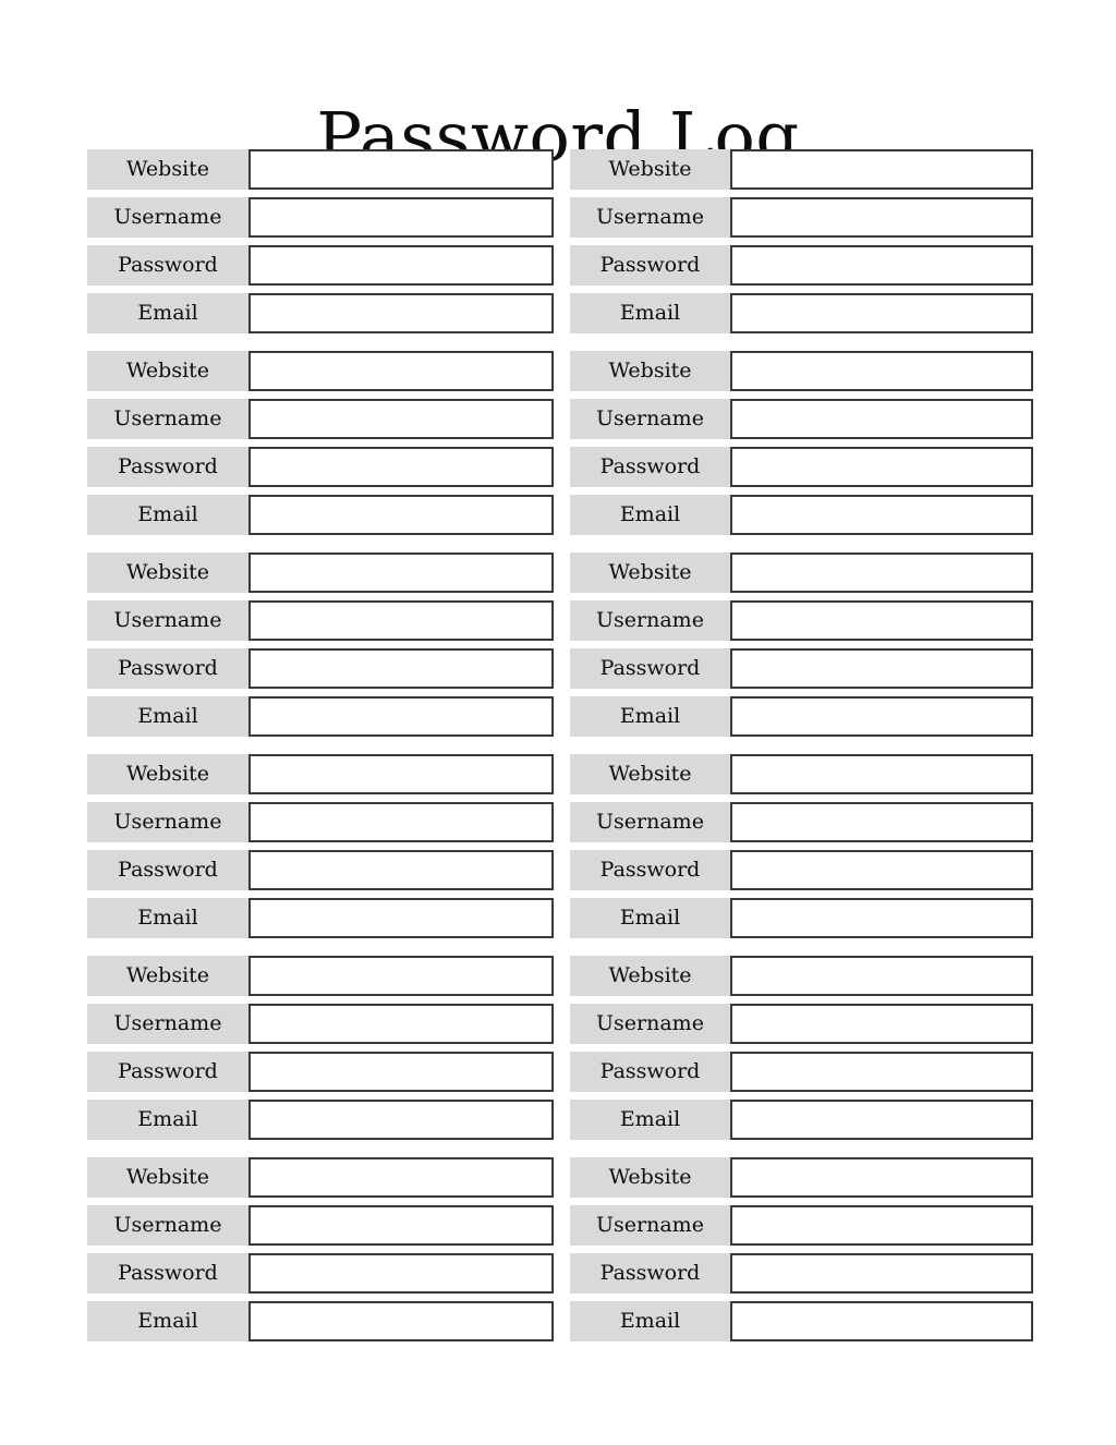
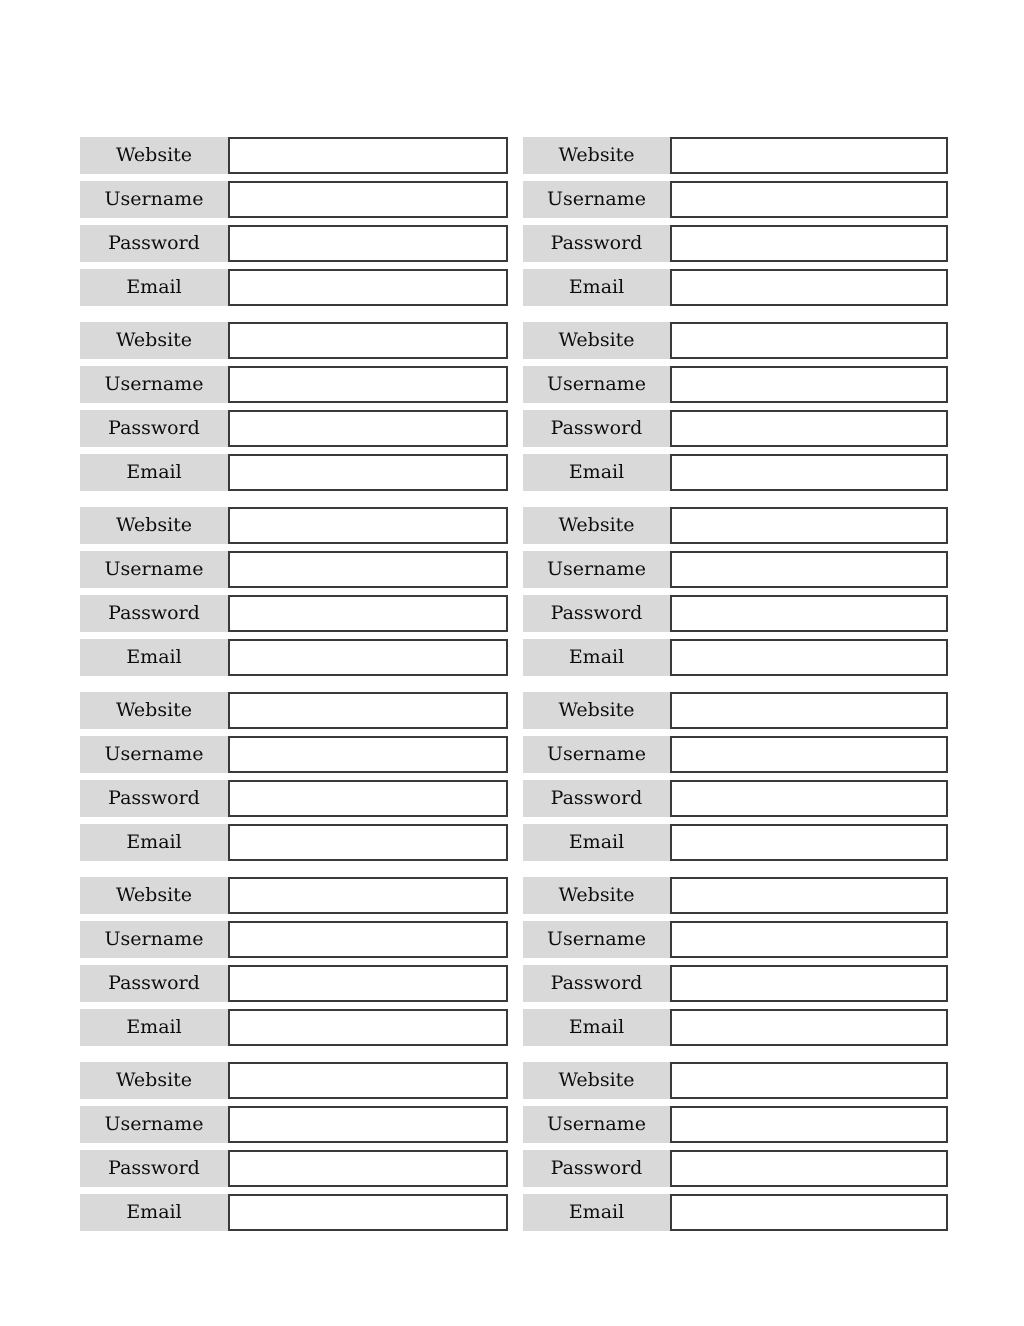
- Password Log
  Website
  Username
  Password
  Email
  Website
  Username
  Password
  Email
  Website
  Username
  Password
  Email
  Website
  Username
  Password
  Email
  Website
  Username
  Password
  Email
  Website
  Username
  Password
  Email
  Website
  Username
  Password
  Email
  Website
  Username
  Password
  Email
  Website
  Username
  Password
  Email
  Website
  Username
  Password
  Email
  Website
  Username
  Password
  Email
  Website
  Username
  Password
  Email
